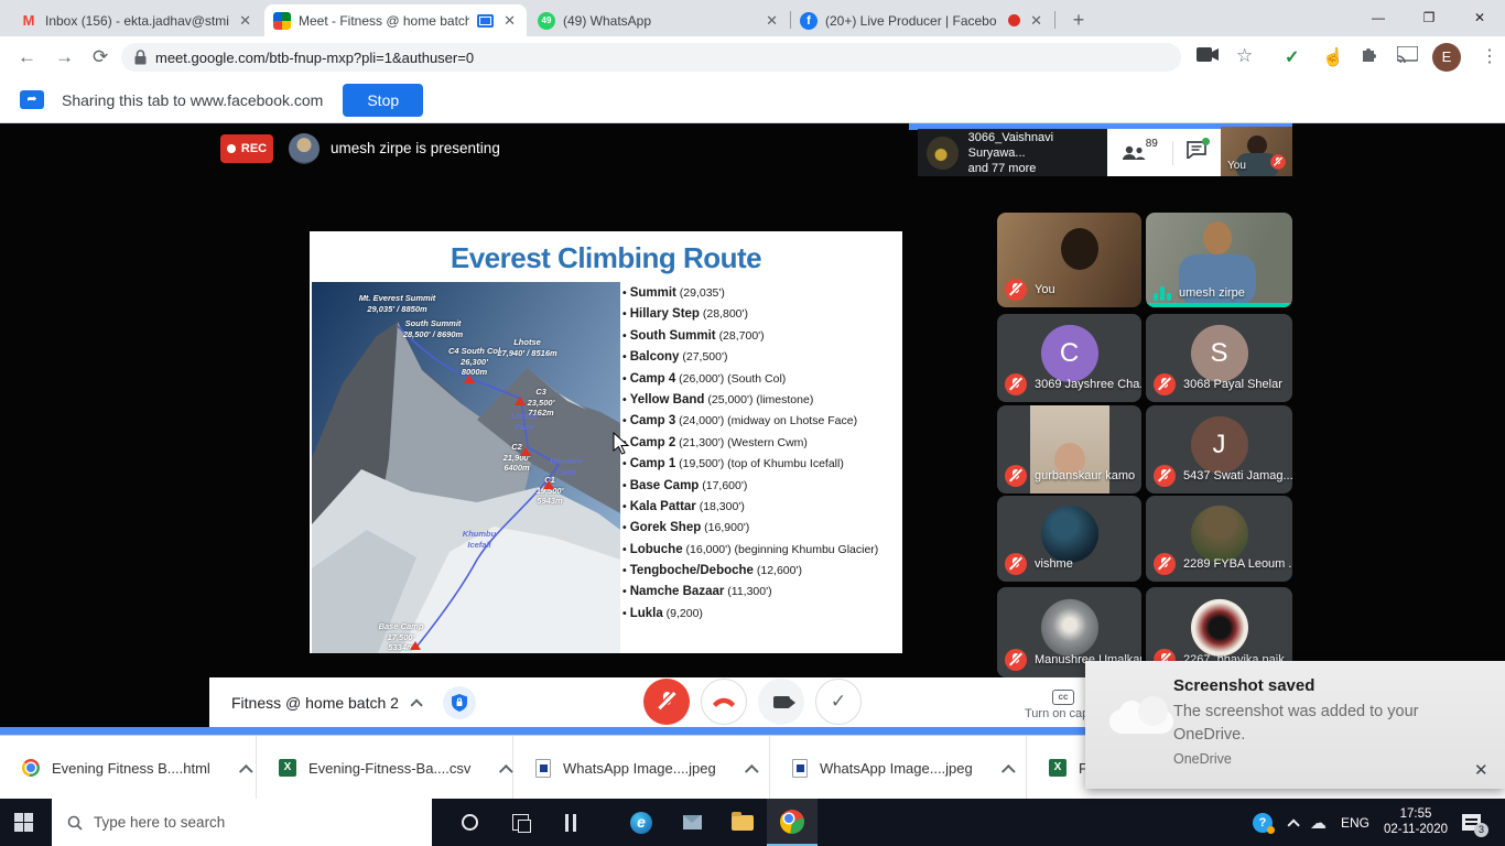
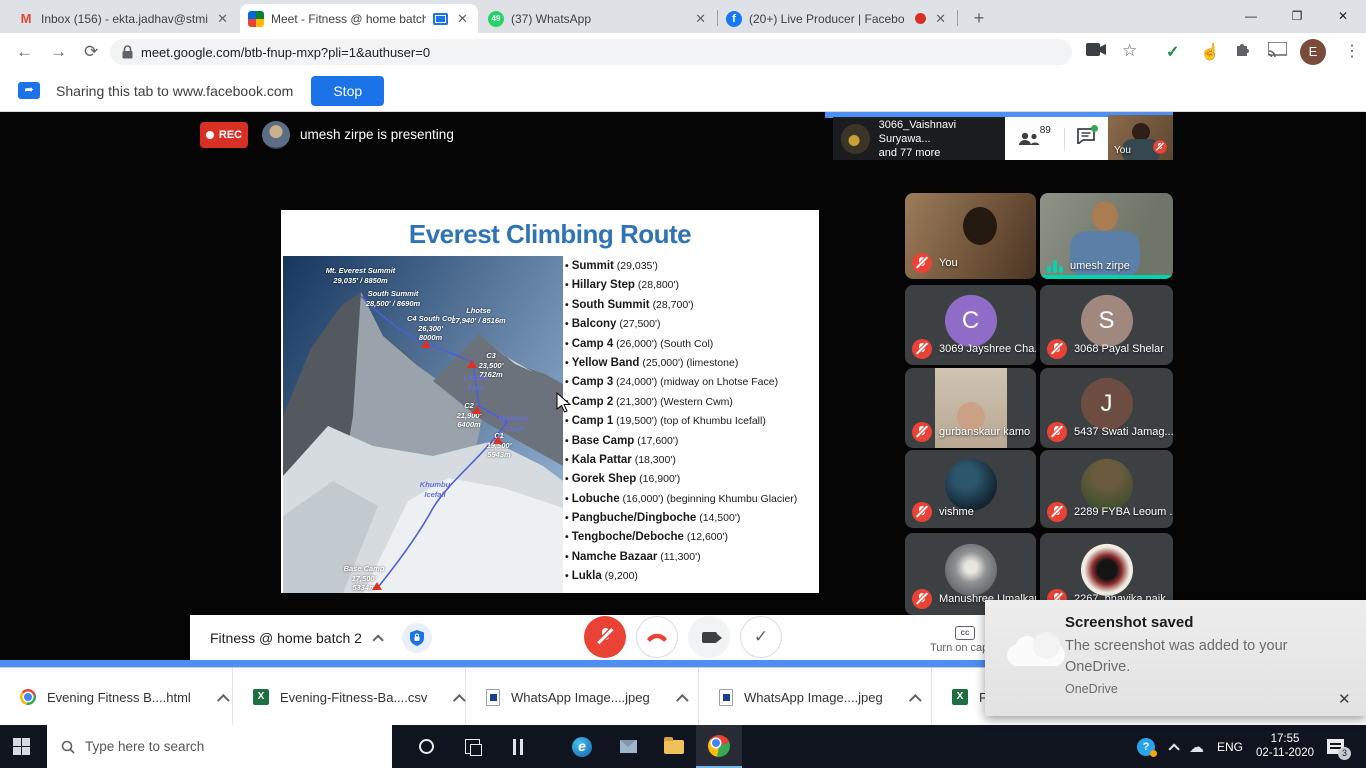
  M
  Inbox (156) - ekta.jadhav@stmi
  ✕
  Meet - Fitness @ home batch
  ✕
  49
- (49) WhatsApp
+ (37) WhatsApp
  ✕
  f
  (20+) Live Producer | Facebo
  ✕
  +
  —
  ❐
  ✕
  ←
  →
  ⟳
  meet.google.com/btb-fnup-mxp?pli=1&authuser=0
  ☆
  ✓
  ☝
  E
  ⋮
  ➦
  Sharing this tab to www.facebook.com
  Stop
  REC
  umesh zirpe is presenting
  3066_Vaishnavi Suryawa...
  and 77 more
  89
  You
  Everest Climbing Route
  Mt. Everest Summit
  29,035' / 8850m
  South Summit
  28,500' / 8690m
  Lhotse
  27,940' / 8516m
  C4 South Col
  26,300'
  8000m
  C3
  23,500'
  7162m
  Lhotse
  Face
  C2
  21,900'
  6400m
  Western
  Cwm
  C1
  19,500'
  5943m
  Khumbu
  Icefall
  Base Camp
  17,500'
  5334m
  • Summit (29,035')
  • Hillary Step (28,800')
  • South Summit (28,700')
  • Balcony (27,500')
  • Camp 4 (26,000') (South Col)
  • Yellow Band (25,000') (limestone)
  • Camp 3 (24,000') (midway on Lhotse Face)
  Camp 2 (21,300') (Western Cwm)
  • Camp 1 (19,500') (top of Khumbu Icefall)
  • Base Camp (17,600')
  • Kala Pattar (18,300')
  • Gorek Shep (16,900')
  • Lobuche (16,000') (beginning Khumbu Glacier)
+ • Pangbuche/Dingboche (14,500')
  • Tengboche/Deboche (12,600')
  • Namche Bazaar (11,300')
  • Lukla (9,200)
  You
  umesh zirpe
  C
  3069 Jayshree Cha.
  S
  3068 Payal Shelar
  gurbanskaur kamo
  J
  5437 Swati Jamag...
  vishme
  2289 FYBA Leoum .
  Manushree Umalka
  2267_bhavika naik
  Fitness @ home batch 2
  ✓
  cc
  Evening Fitness B....html
  X
  Evening-Fitness-Ba....csv
  WhatsApp Image....jpeg
  WhatsApp Image....jpeg
  X
  F
  Screenshot saved
  The screenshot was added to your OneDrive.
  OneDrive
  ✕
  Type here to search
  e
  ?
  ☁
  ENG
  17:55
  02-11-2020
  3
